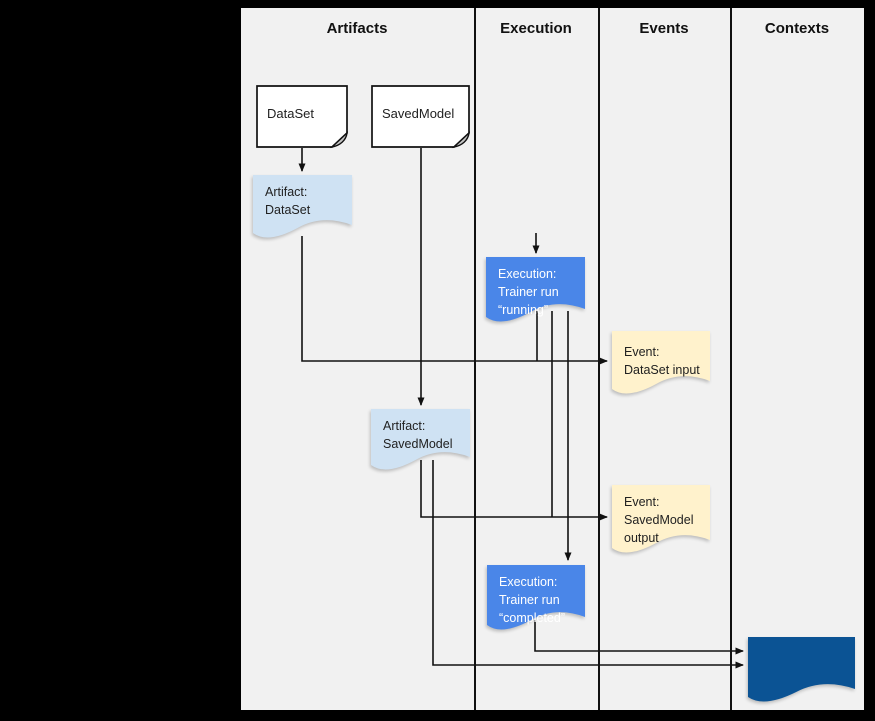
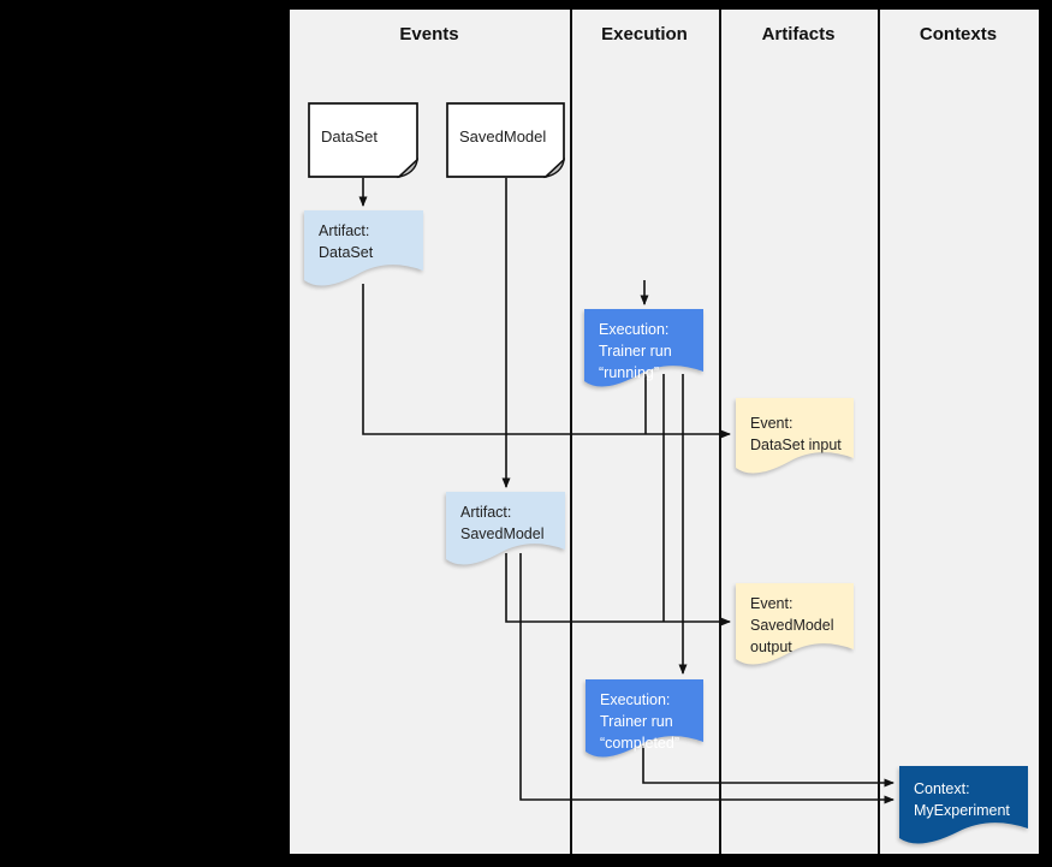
- Artifacts
+ Events
  Execution
- Events
+ Artifacts
  Contexts
  DataSet
  SavedModel
  Artifact:
  DataSet
  Execution:
  Trainer run
  “running”
  Event:
  DataSet input
  Artifact:
  SavedModel
  Event:
  SavedModel
  output
  Execution:
  Trainer run
  “completed”
+ Context:
+ MyExperiment
